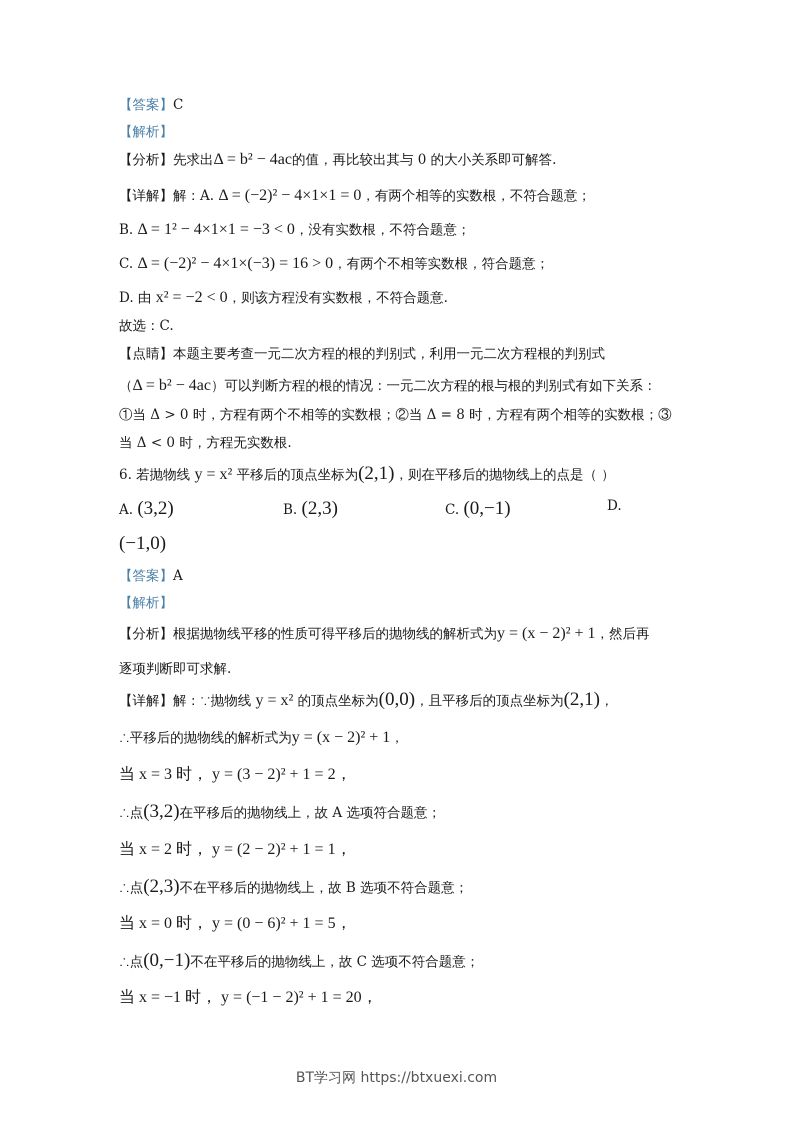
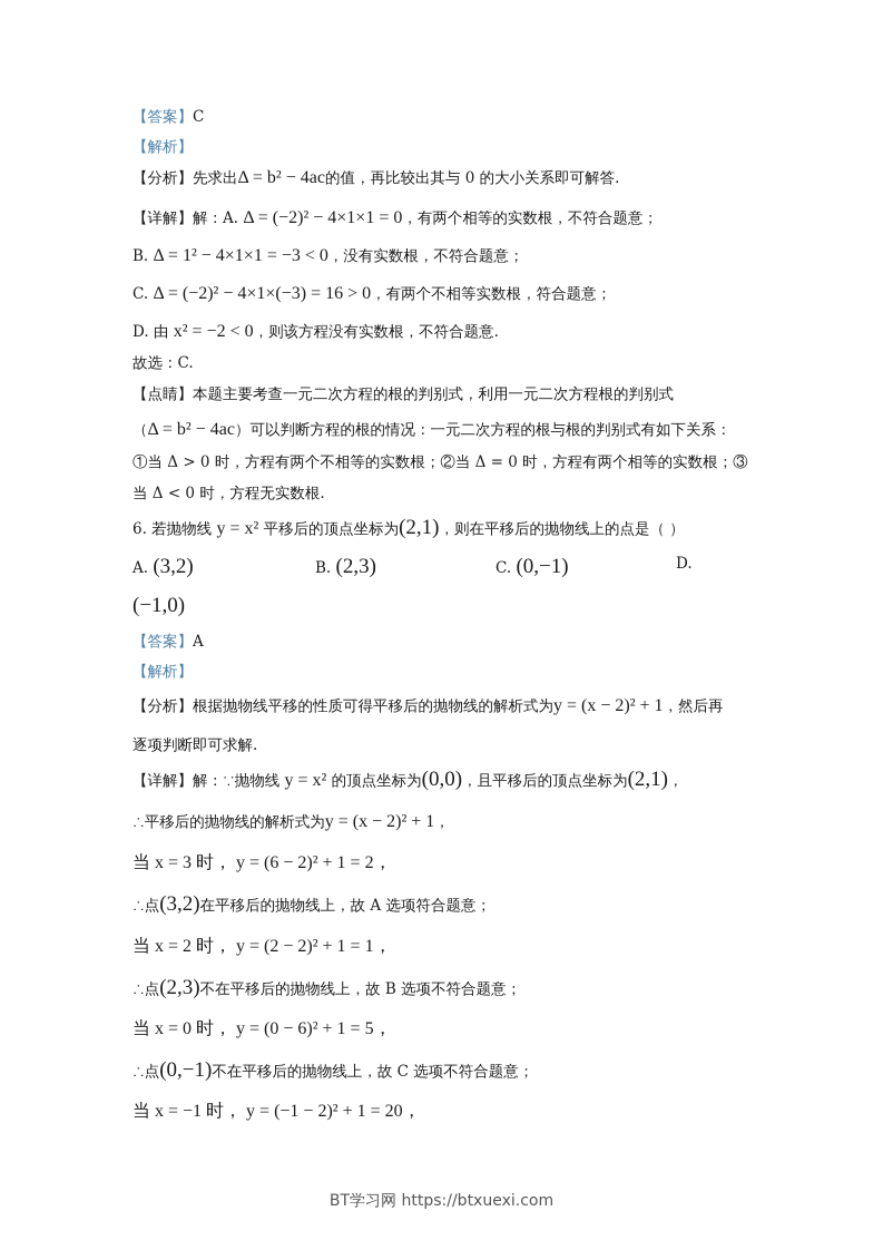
  【答案】C
  【解析】
  【分析】先求出Δ = b² − 4ac的值，再比较出其与 0 的大小关系即可解答.
  【详解】解：A. Δ = (−2)² − 4×1×1 = 0，有两个相等的实数根，不符合题意；
  B. Δ = 1² − 4×1×1 = −3 < 0，没有实数根，不符合题意；
  C. Δ = (−2)² − 4×1×(−3) = 16 > 0，有两个不相等实数根，符合题意；
  D. 由 x² = −2 < 0，则该方程没有实数根，不符合题意.
  故选：C.
  【点睛】本题主要考查一元二次方程的根的判别式，利用一元二次方程根的判别式
  （Δ = b² − 4ac）可以判断方程的根的情况：一元二次方程的根与根的判别式有如下关系：
- ①当 Δ > 0 时，方程有两个不相等的实数根；②当 Δ = 8 时，方程有两个相等的实数根；③
+ ①当 Δ > 0 时，方程有两个不相等的实数根；②当 Δ = 0 时，方程有两个相等的实数根；③
  当 Δ < 0 时，方程无实数根.
  6. 若抛物线 y = x² 平移后的顶点坐标为(2,1)，则在平移后的抛物线上的点是（ ）
  A. (3,2)
  B. (2,3)
  C. (0,−1)
  D.
  (−1,0)
  【答案】A
  【解析】
  【分析】根据抛物线平移的性质可得平移后的抛物线的解析式为y = (x − 2)² + 1，然后再
  逐项判断即可求解.
  【详解】解：∵抛物线 y = x² 的顶点坐标为(0,0)，且平移后的顶点坐标为(2,1)，
  ∴平移后的抛物线的解析式为y = (x − 2)² + 1，
- 当 x = 3 时， y = (3 − 2)² + 1 = 2，
+ 当 x = 3 时， y = (6 − 2)² + 1 = 2，
  ∴点(3,2)在平移后的抛物线上，故 A 选项符合题意；
  当 x = 2 时， y = (2 − 2)² + 1 = 1，
  ∴点(2,3)不在平移后的抛物线上，故 B 选项不符合题意；
  当 x = 0 时， y = (0 − 6)² + 1 = 5，
  ∴点(0,−1)不在平移后的抛物线上，故 C 选项不符合题意；
  当 x = −1 时， y = (−1 − 2)² + 1 = 20，
  BT学习网 https://btxuexi.com
